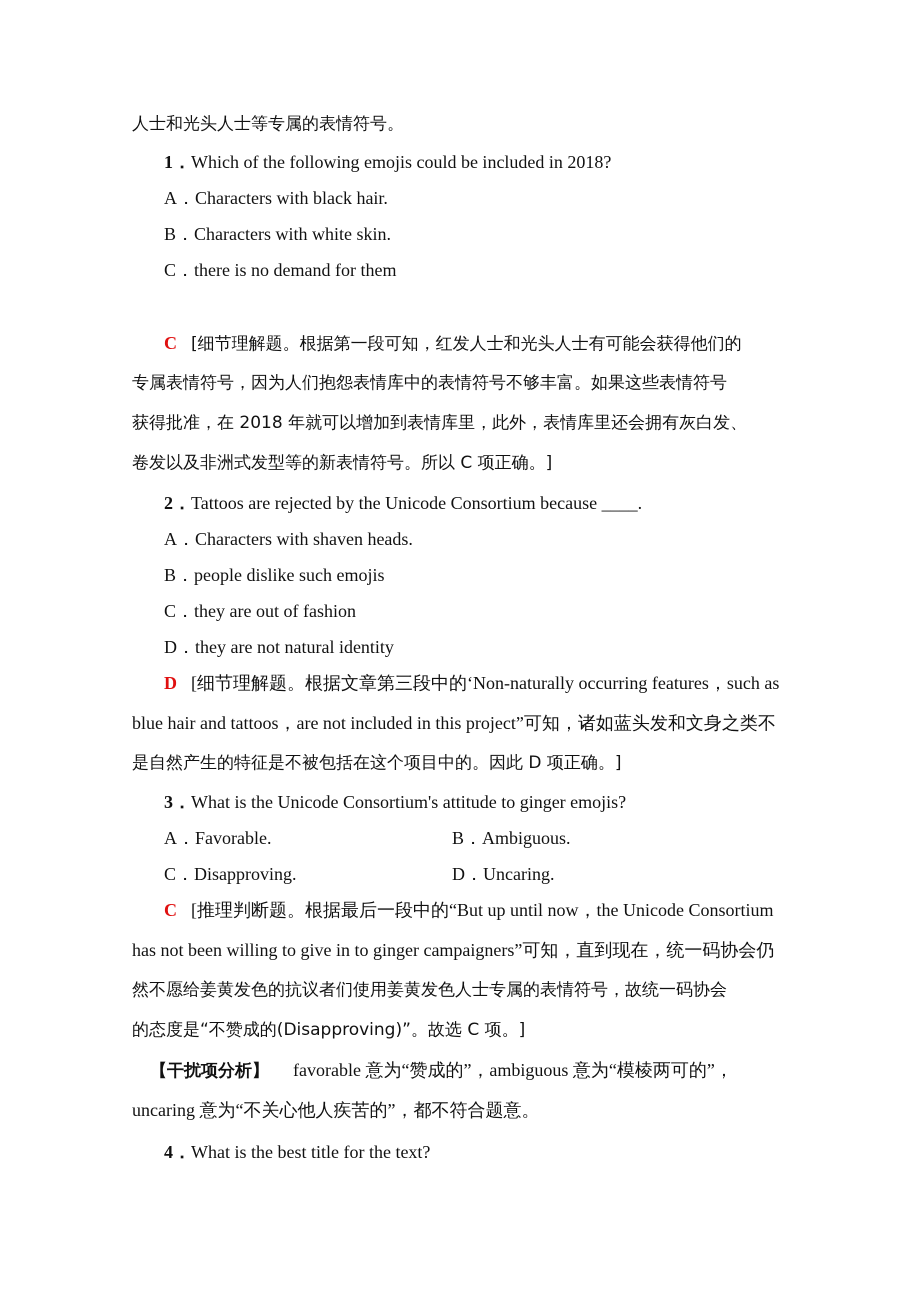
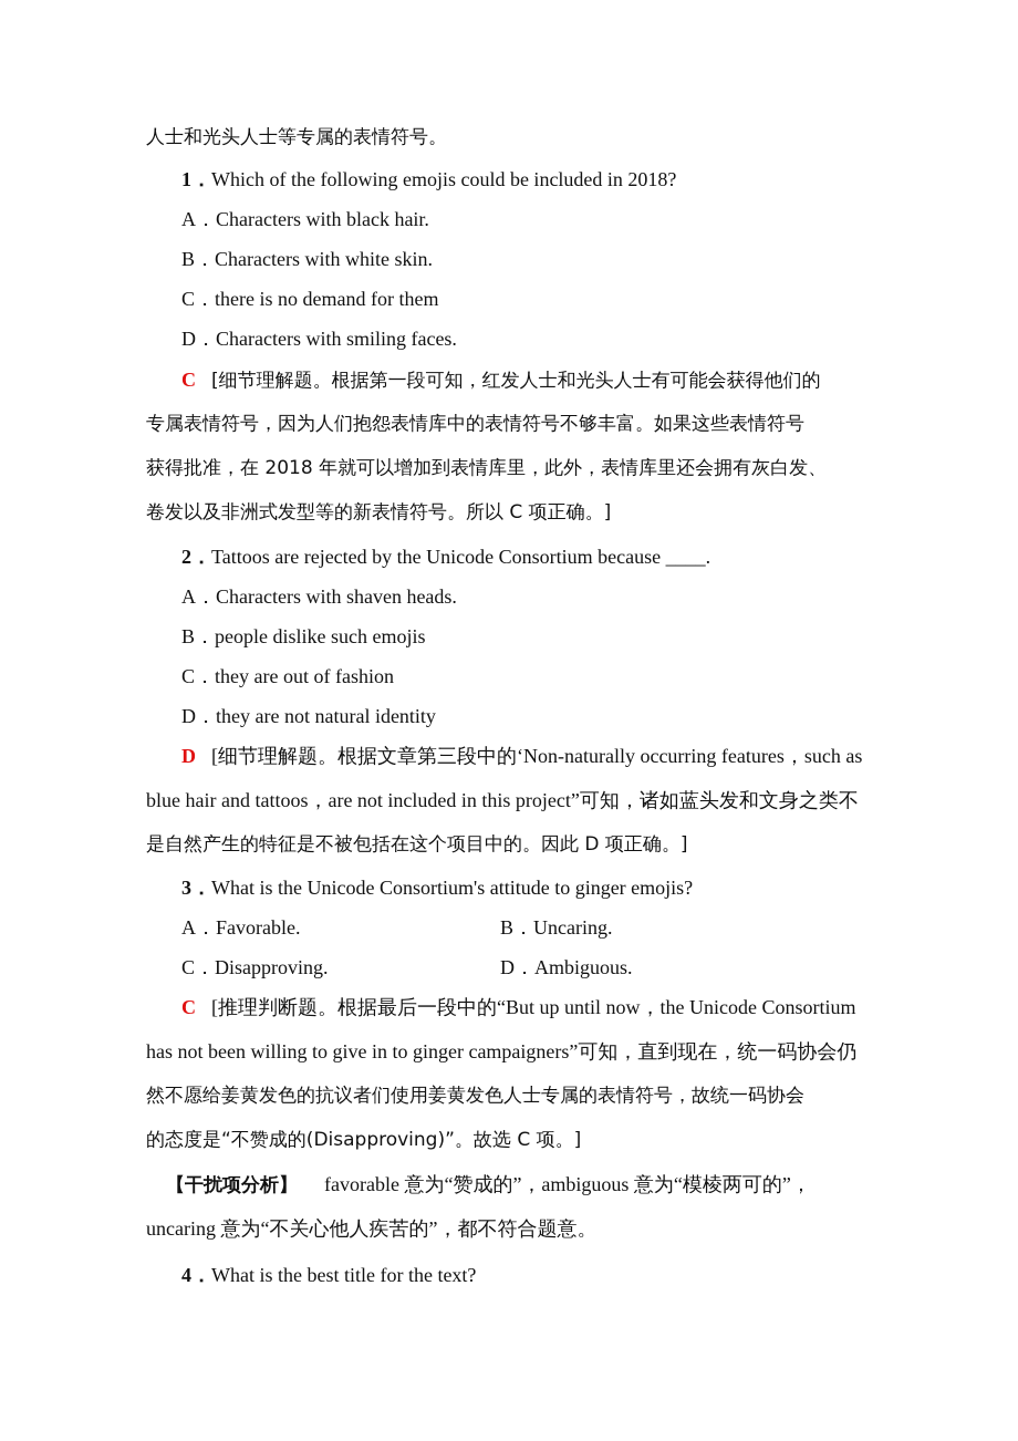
  人士和光头人士等专属的表情符号。
  1．Which of the following emojis could be included in 2018?
  A．Characters with black hair.
  B．Characters with white skin.
  C．there is no demand for them
+ D．Characters with smiling faces.
  C [细节理解题。根据第一段可知，红发人士和光头人士有可能会获得他们的
  专属表情符号，因为人们抱怨表情库中的表情符号不够丰富。如果这些表情符号
  获得批准，在 2018 年就可以增加到表情库里，此外，表情库里还会拥有灰白发、
  卷发以及非洲式发型等的新表情符号。所以 C 项正确。]
  2．Tattoos are rejected by the Unicode Consortium because ____.
  A．Characters with shaven heads.
  B．people dislike such emojis
  C．they are out of fashion
  D．they are not natural identity
  D [细节理解题。根据文章第三段中的‘Non-naturally occurring features，such as
  blue hair and tattoos，are not included in this project”可知，诸如蓝头发和文身之类不
  是自然产生的特征是不被包括在这个项目中的。因此 D 项正确。]
  3．What is the Unicode Consortium's attitude to ginger emojis?
  A．Favorable.
- B．Ambiguous.
+ B．Uncaring.
  C．Disapproving.
- D．Uncaring.
+ D．Ambiguous.
  C [推理判断题。根据最后一段中的“But up until now，the Unicode Consortium
  has not been willing to give in to ginger campaigners”可知，直到现在，统一码协会仍
  然不愿给姜黄发色的抗议者们使用姜黄发色人士专属的表情符号，故统一码协会
  的态度是“不赞成的(Disapproving)”。故选 C 项。]
  【干扰项分析】 favorable 意为“赞成的”，ambiguous 意为“模棱两可的”，
  uncaring 意为“不关心他人疾苦的”，都不符合题意。
  4．What is the best title for the text?
